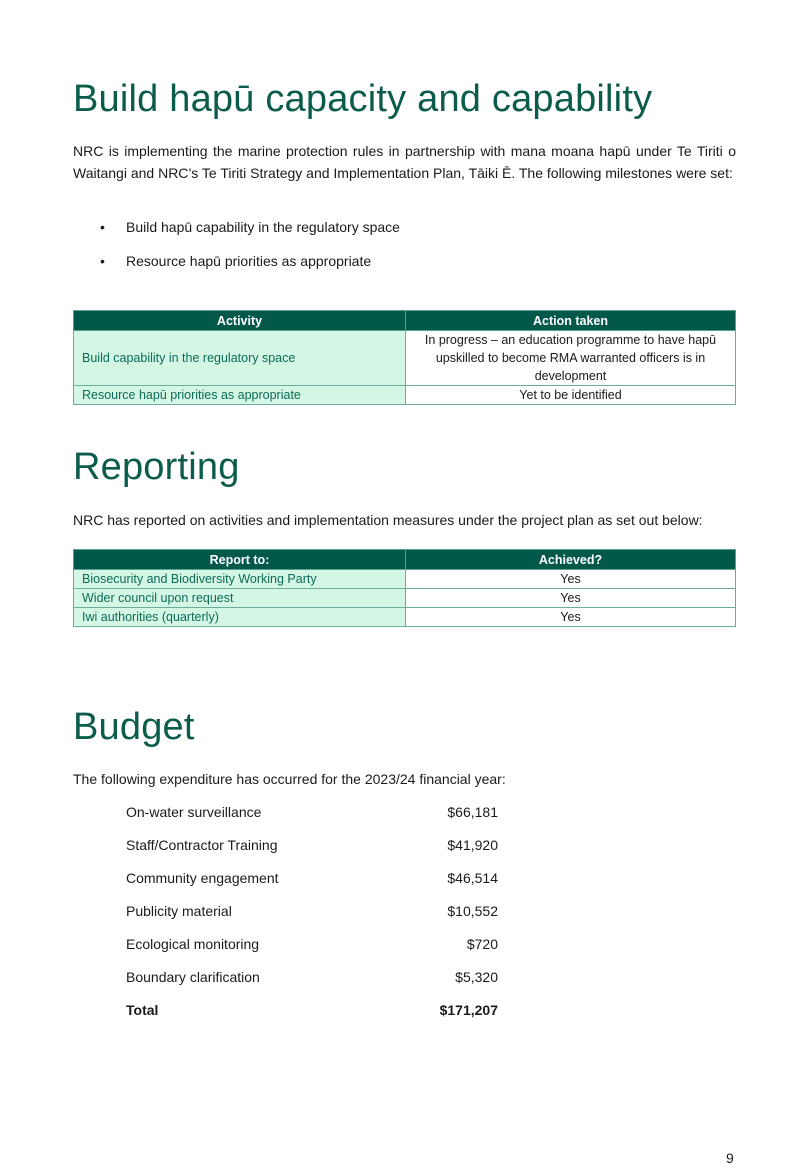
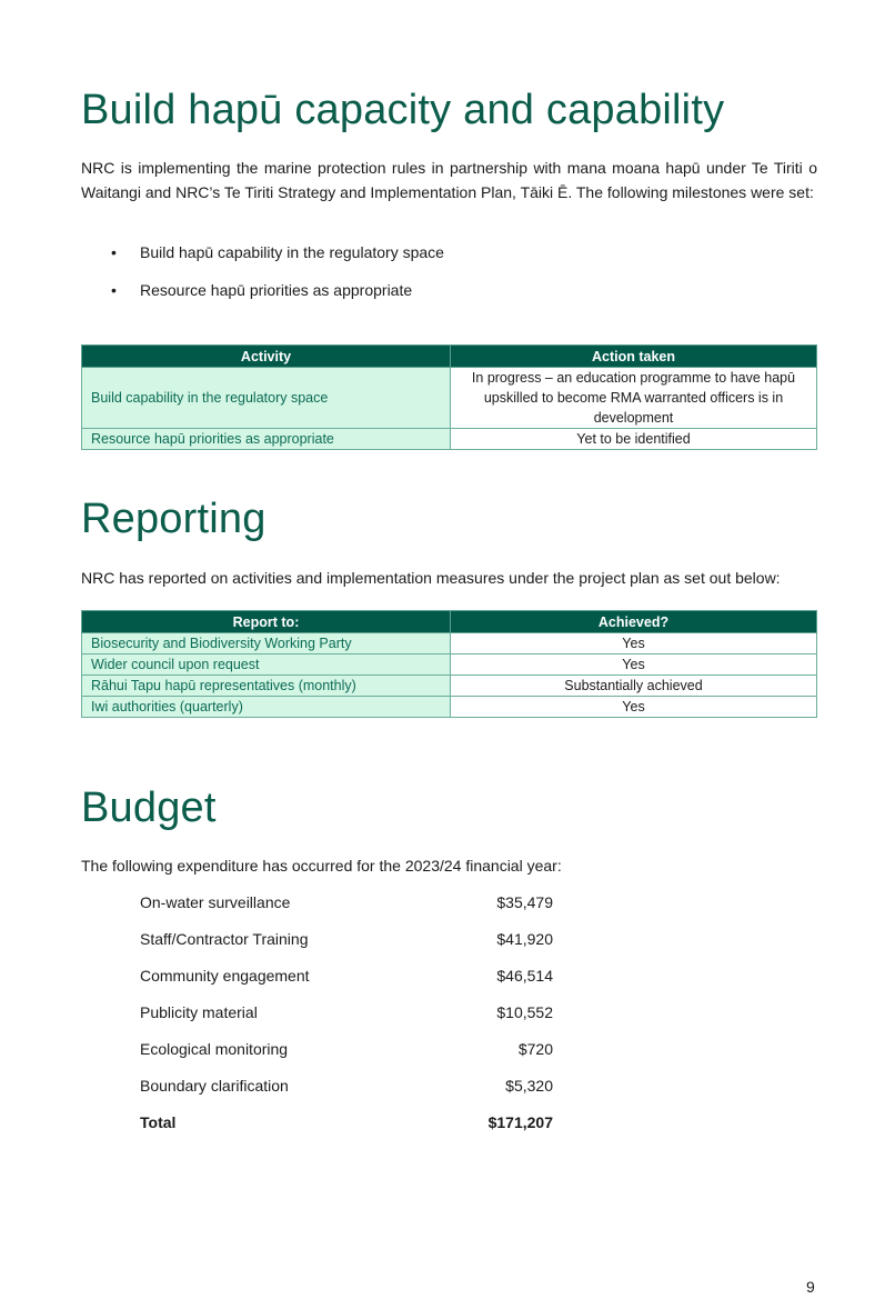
  Build hapū capacity and capability
  NRC is implementing the marine protection rules in partnership with mana moana hapū under Te Tiriti o Waitangi and NRC’s Te Tiriti Strategy and Implementation Plan, Tāiki Ē. The following milestones were set:
  •
  Build hapū capability in the regulatory space
  •
  Resource hapū priorities as appropriate
  Activity	Action taken
  Build capability in the regulatory space	In progress – an education programme to have hapū upskilled to become RMA warranted officers is in development
  Resource hapū priorities as appropriate	Yet to be identified
  Reporting
  NRC has reported on activities and implementation measures under the project plan as set out below:
  Report to:	Achieved?
  Biosecurity and Biodiversity Working Party	Yes
  Wider council upon request	Yes
+ Rāhui Tapu hapū representatives (monthly)	Substantially achieved
  Iwi authorities (quarterly)	Yes
  Budget
  The following expenditure has occurred for the 2023/24 financial year:
  On-water surveillance
- $66,181
+ $35,479
  Staff/Contractor Training
  $41,920
  Community engagement
  $46,514
  Publicity material
  $10,552
  Ecological monitoring
  $720
  Boundary clarification
  $5,320
  Total
  $171,207
  9
